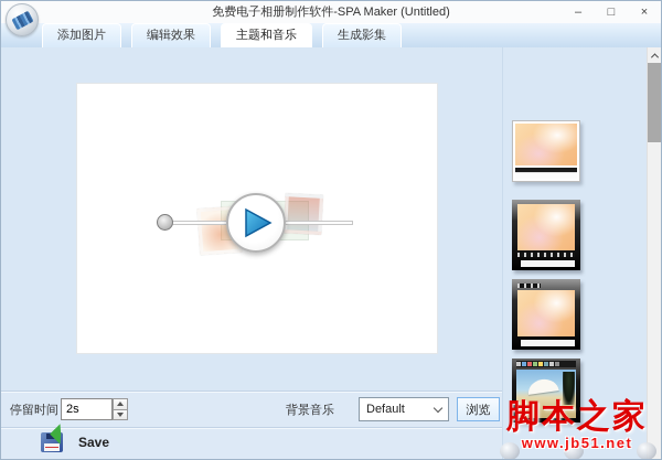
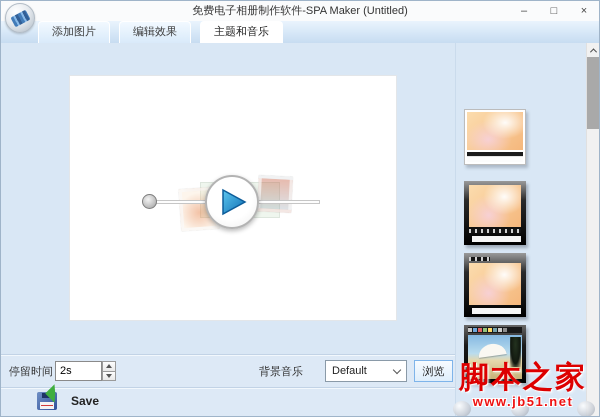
  免费电子相册制作软件-SPA Maker (Untitled)
  –
  □
  ×
  添加图片
  编辑效果
  主题和音乐
- 生成影集
  停留时间
  2s
  背景音乐
  Default
  浏览
  Save
  脚本之家
  www.jb51.net
